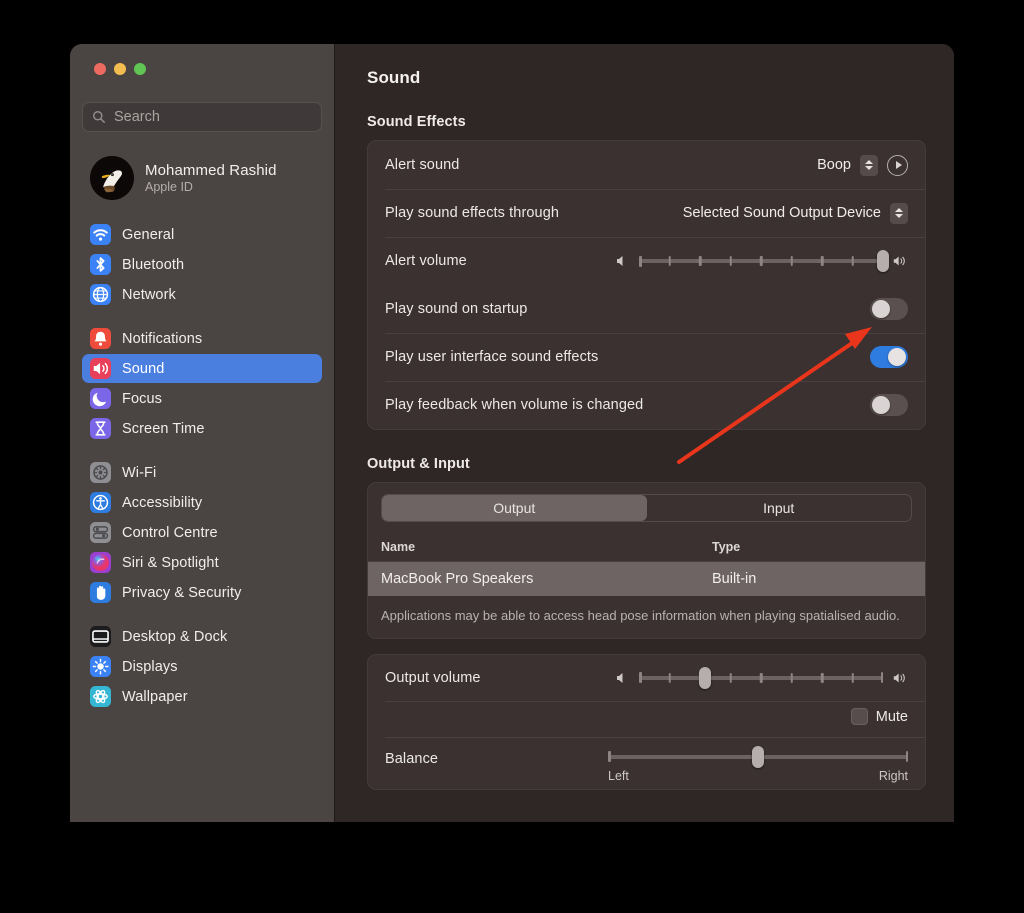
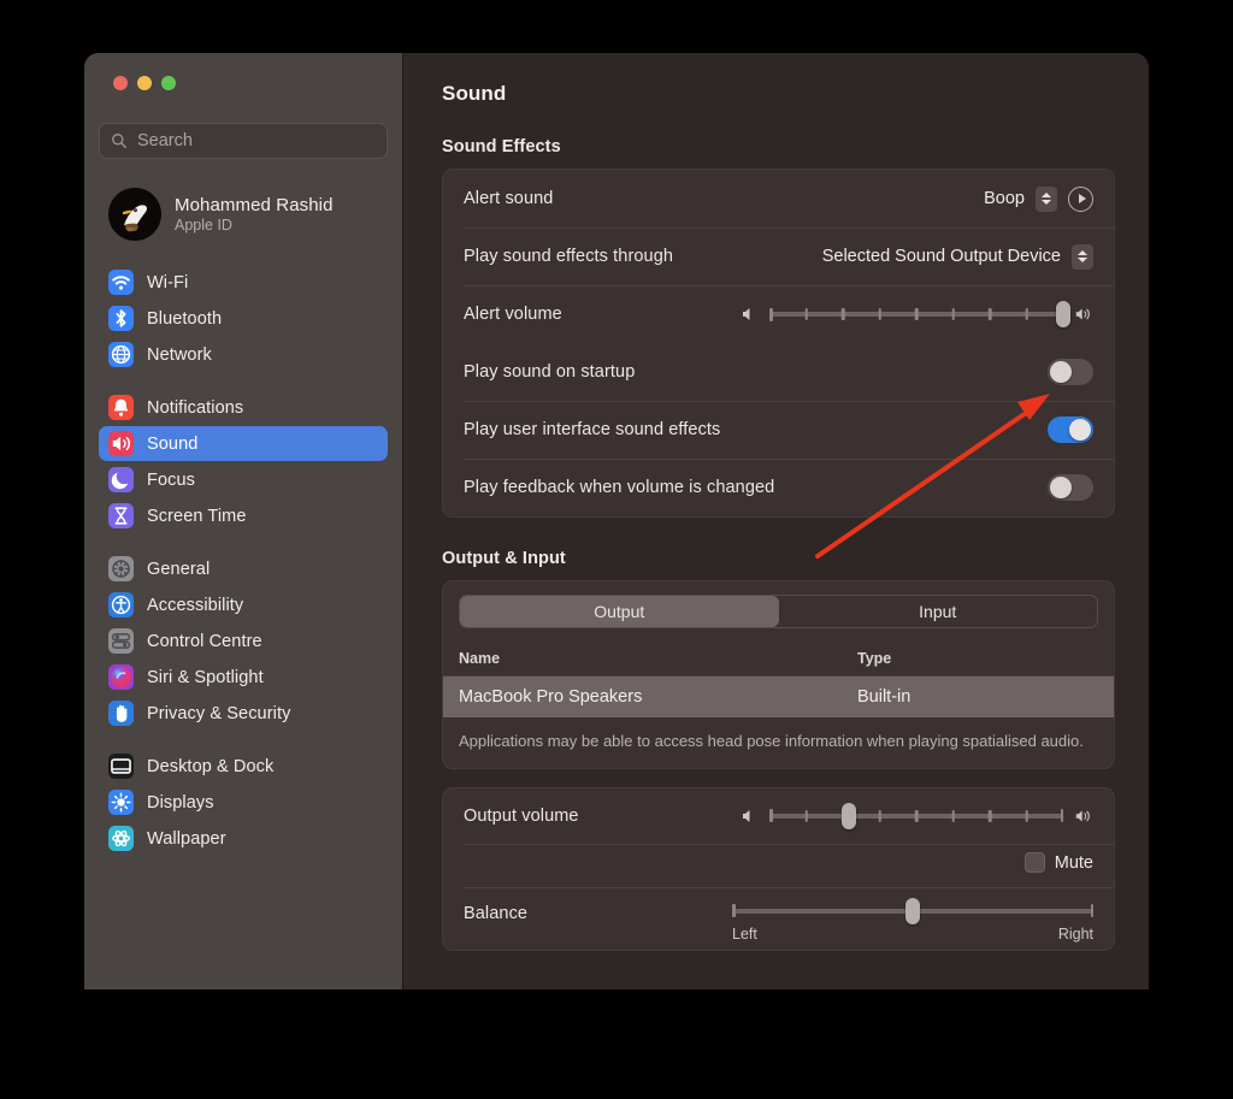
  Search
  Mohammed Rashid
  Apple ID
- General
+ Wi-Fi
  Bluetooth
  Network
  Notifications
  Sound
  Focus
  Screen Time
- Wi-Fi
+ General
  Accessibility
  Control Centre
  Siri & Spotlight
  Privacy & Security
  Desktop & Dock
  Displays
  Wallpaper
  Sound
  Sound Effects
  Alert sound
  Boop
  Play sound effects through
  Selected Sound Output Device
  Alert volume
  Play sound on startup
  Play user interface sound effects
  Play feedback when volume is changed
  Output & Input
  Output
  Input
  Name
  Type
  MacBook Pro Speakers
  Built-in
  Applications may be able to access head pose information when playing spatialised audio.
  Output volume
  Mute
  Balance
  Left
  Right
